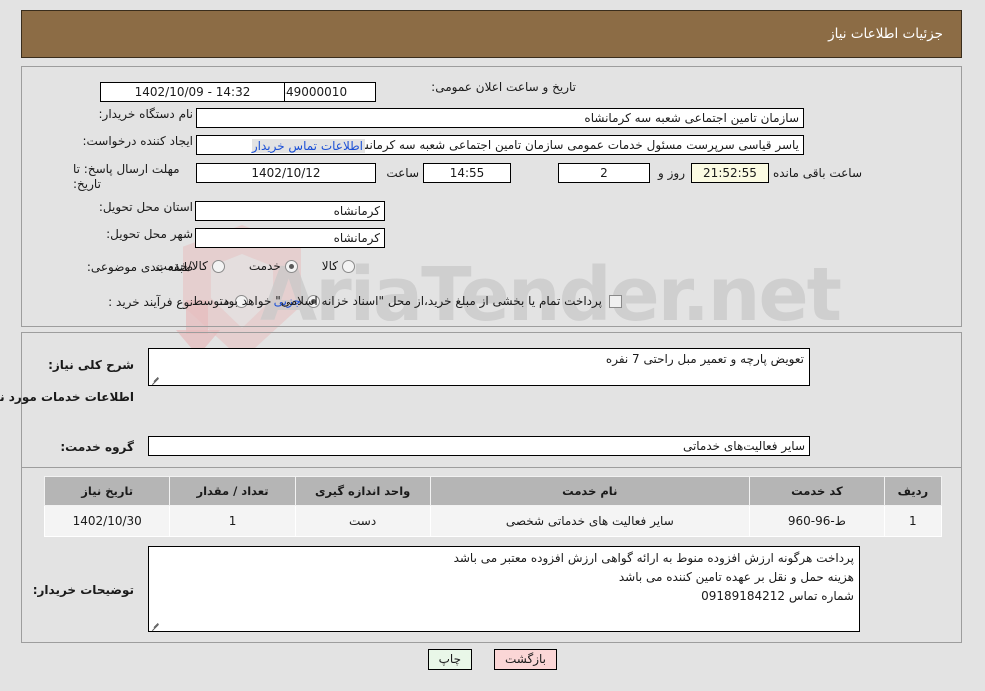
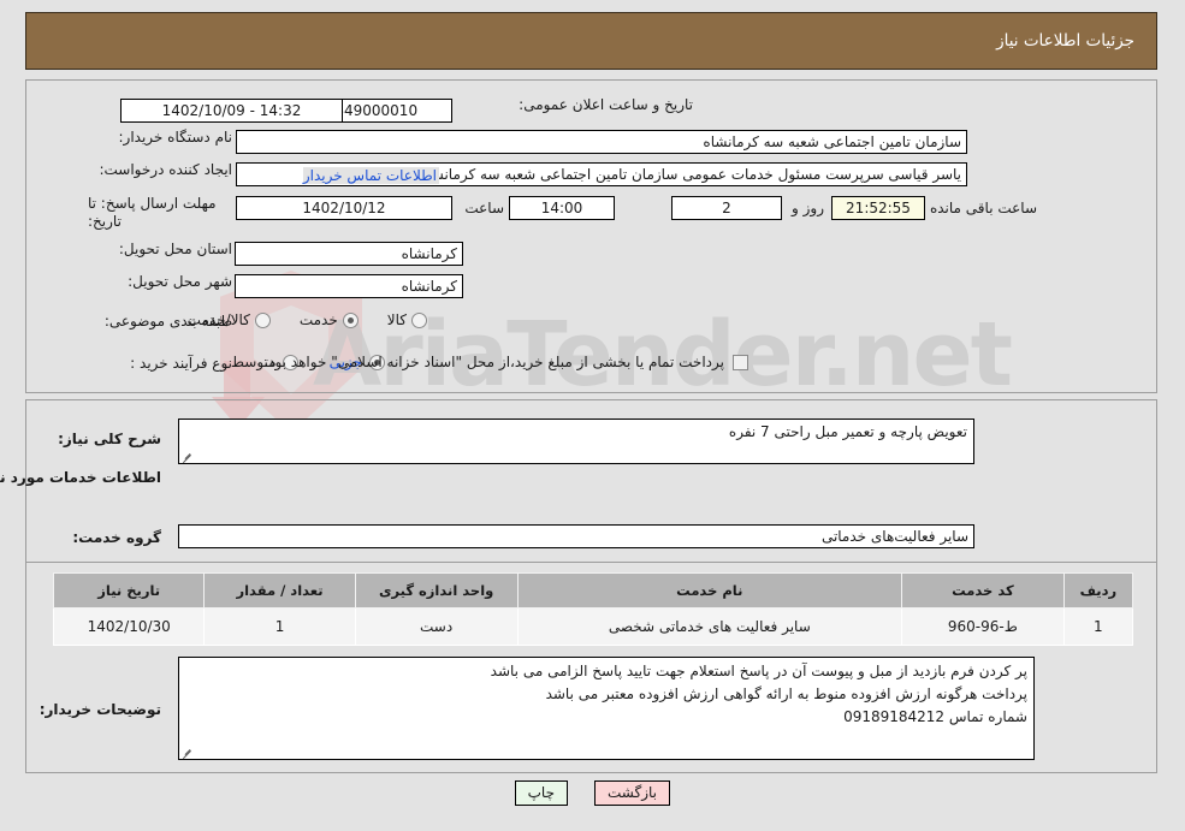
  AriaTender.net
  جزئیات اطلاعات نیاز
  تاریخ و ساعت اعلان عمومی:
  14:32 - 1402/10/09
  نام دستگاه خریدار:
  سازمان تامین اجتماعی شعبه سه کرمانشاه
  ایجاد کننده درخواست:
  یاسر قیاسی سرپرست مسئول خدمات عمومی سازمان تامین اجتماعی شعبه سه کرمان
  اطلاعات تماس خریدار
  مهلت ارسال پاسخ: تا تاریخ:
  1402/10/12
  ساعت
- 14:55
+ 14:00
  2
  روز و
  21:52:55
  ساعت باقی مانده
  استان محل تحویل:
  کرمانشاه
  شهر محل تحویل:
  کرمانشاه
  طبقه بندی موضوعی:
  کالا
  خدمت
  کالا/خدمت
  نوع فرآیند خرید :
  جزیی
  متوسط
  پرداخت تمام یا بخشی از مبلغ خرید،از محل "اسناد خزانه اسلامی" خواهد بود.
  شرح کلی نیاز:
  تعویض پارچه و تعمیر مبل راحتی 7 نفره
  اطلاعات خدمات مورد ن
  گروه خدمت:
  سایر فعالیت‌های خدماتی
  ردیف	کد خدمت	نام خدمت	واحد اندازه گیری	تعداد / مقدار	تاریخ نیاز
  1	ط-96-960	سایر فعالیت های خدماتی شخصی	دست	1	1402/10/30
  توضیحات خریدار:
+ پر کردن فرم بازدید از مبل و پیوست آن در پاسخ استعلام جهت تایید پاسخ الزامی می باشد
  پرداخت هرگونه ارزش افزوده منوط به ارائه گواهی ارزش افزوده معتبر می باشد
- هزینه حمل و نقل بر عهده تامین کننده می باشد
  شماره تماس 09189184212
  بازگشت
  چاپ
